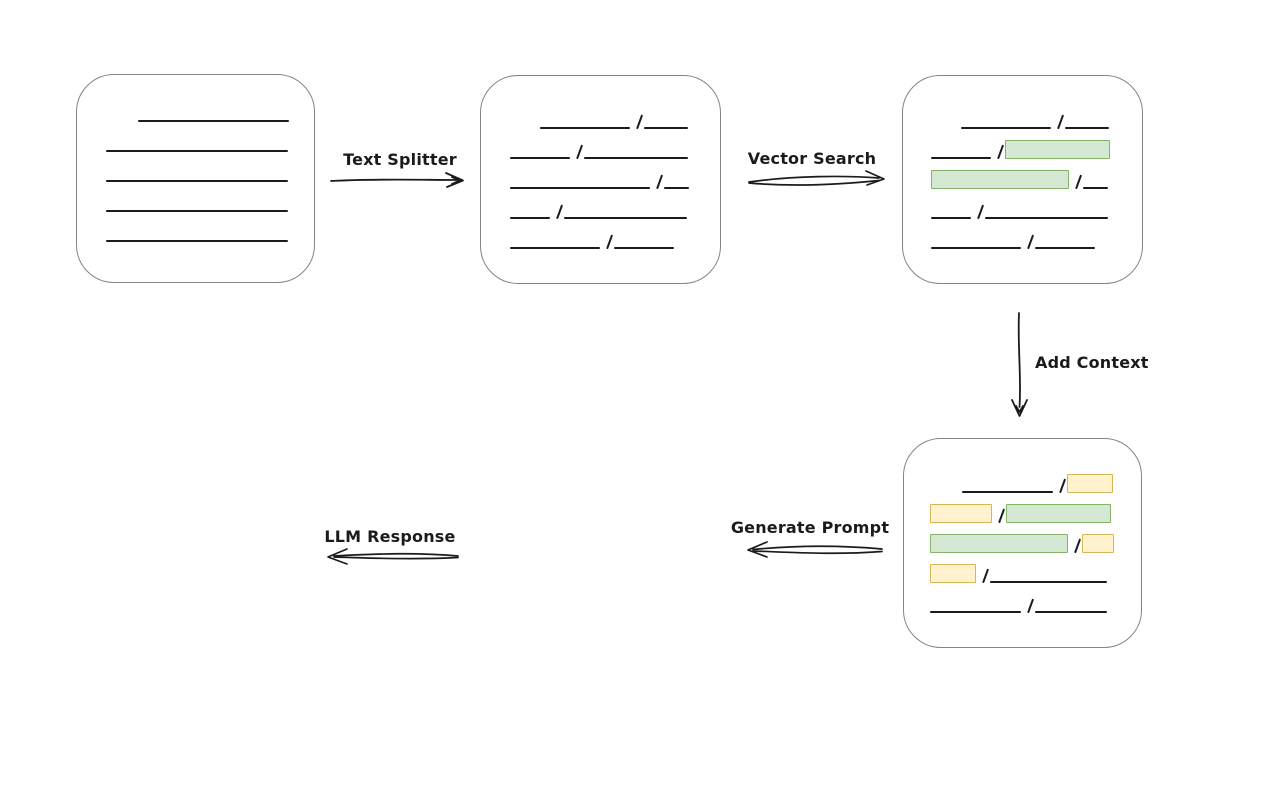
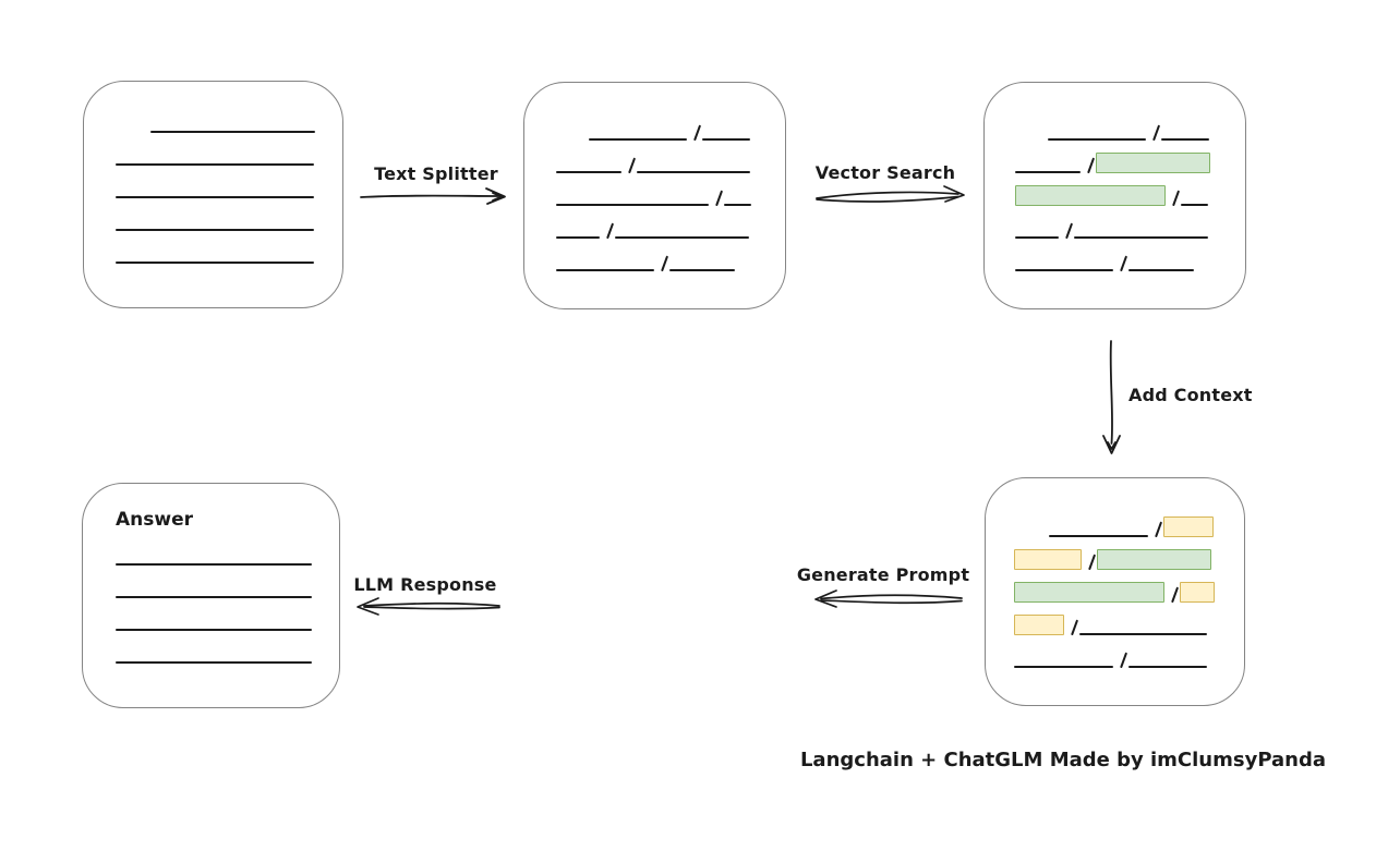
  Text Splitter
  Vector Search
  Add Context
  Generate Prompt
  LLM Response
+ Answer
+ Langchain + ChatGLM Made by imClumsyPanda
